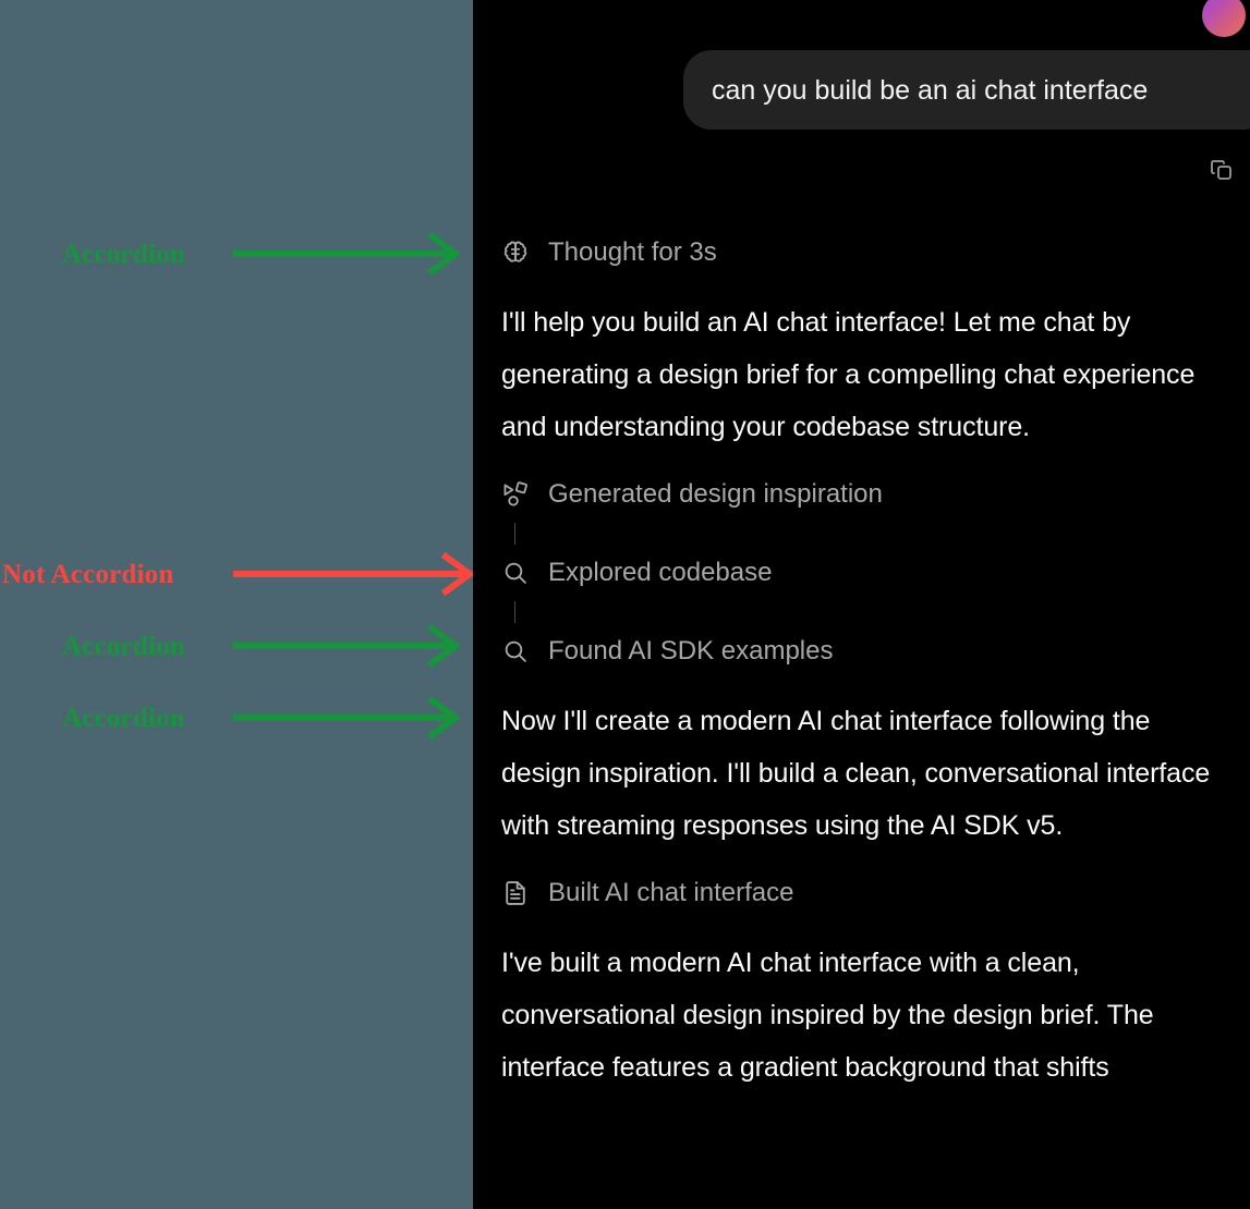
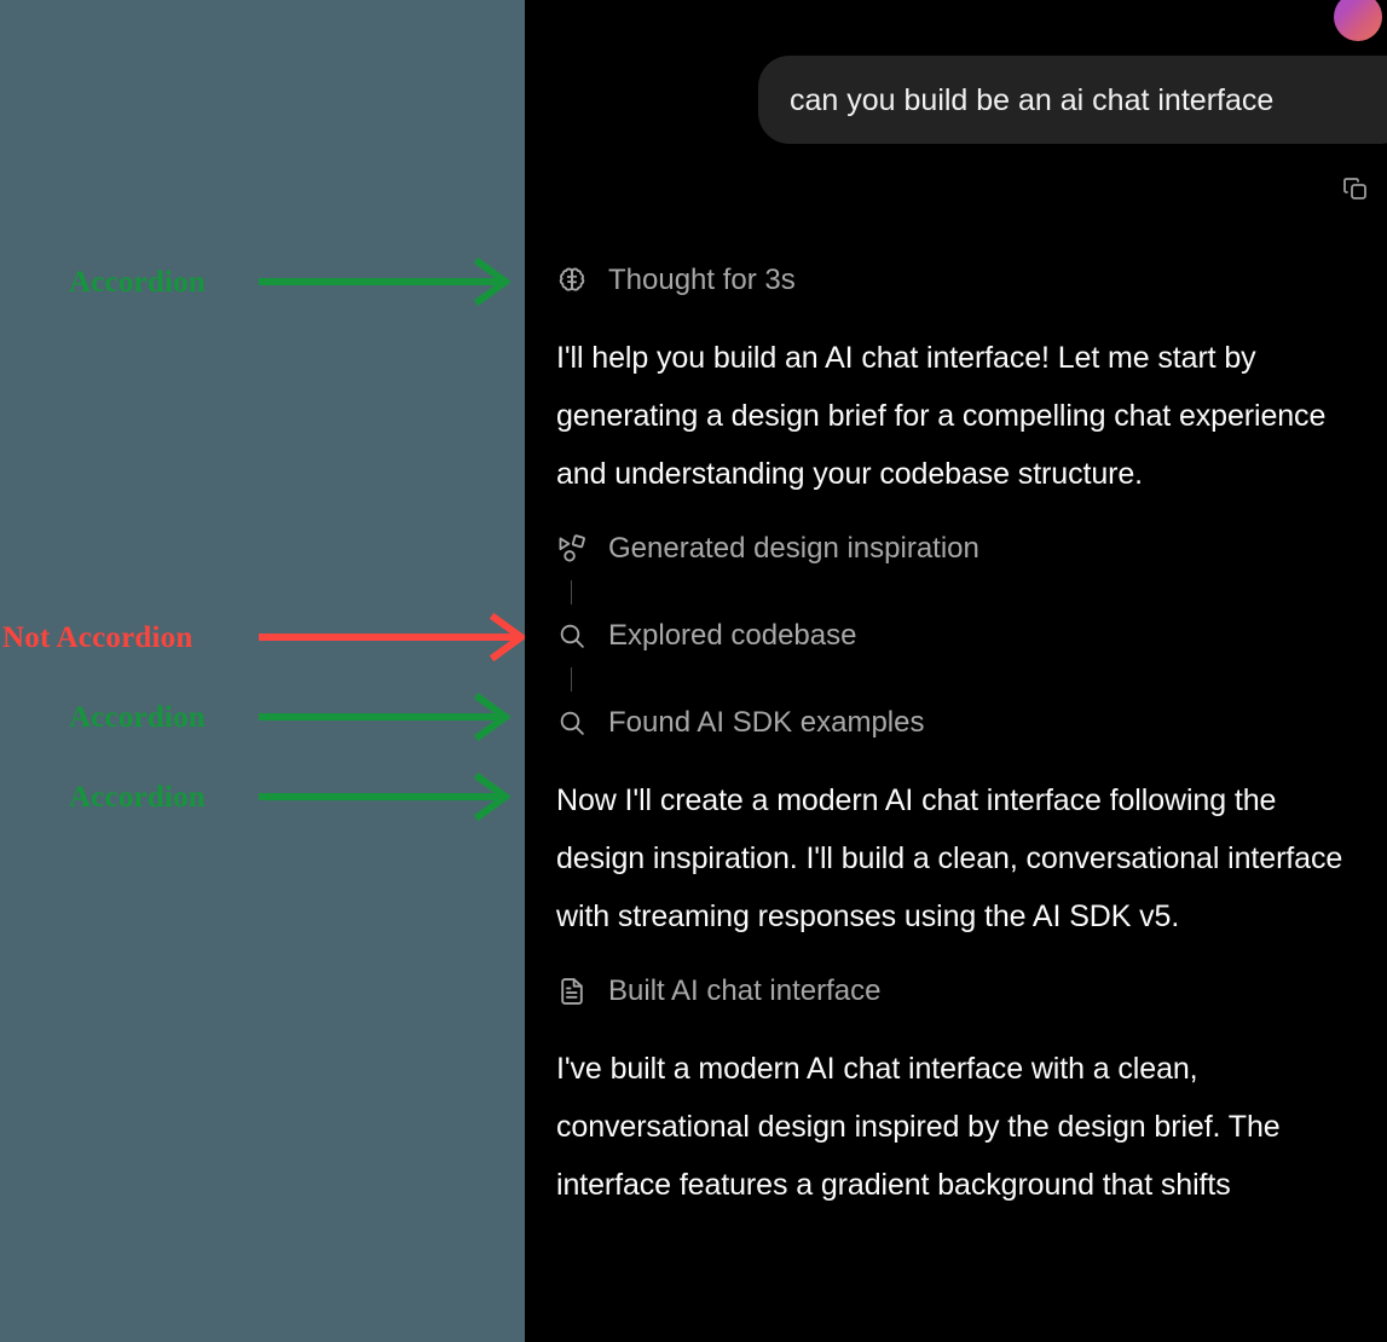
  Accordion
  Not Accordion
  Accordion
  Accordion
  can you build be an ai chat interface
  Thought for 3s
- I'll help you build an AI chat interface! Let me chat by generating a design brief for a compelling chat experience and understanding your codebase structure.
+ I'll help you build an AI chat interface! Let me start by generating a design brief for a compelling chat experience and understanding your codebase structure.
  Generated design inspiration
  Explored codebase
  Found AI SDK examples
  Now I'll create a modern AI chat interface following the design inspiration. I'll build a clean, conversational interface with streaming responses using the AI SDK v5.
  Built AI chat interface
  I've built a modern AI chat interface with a clean, conversational design inspired by the design brief. The interface features a gradient background that shifts
